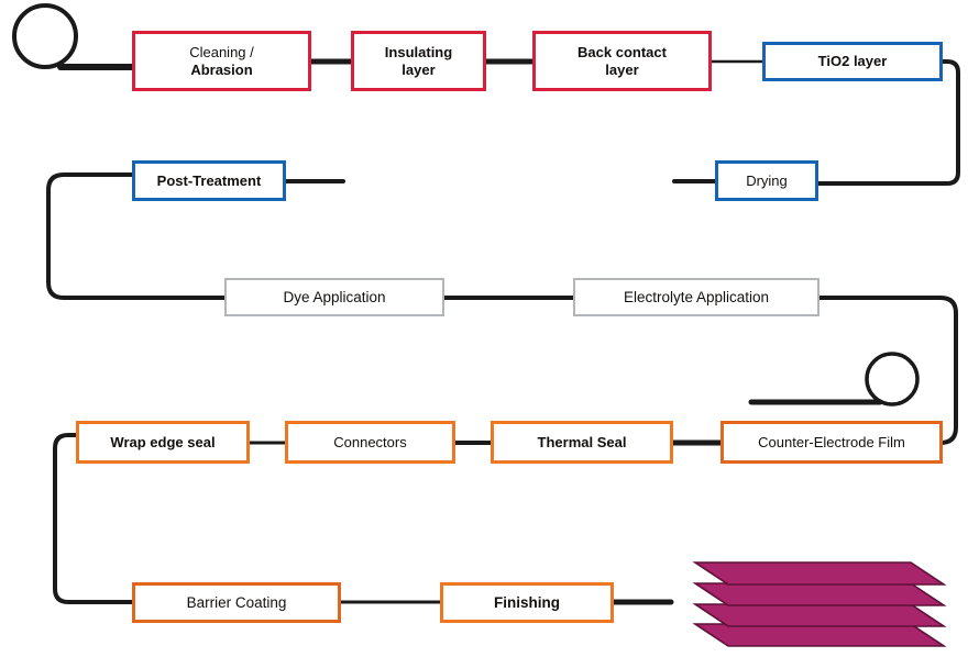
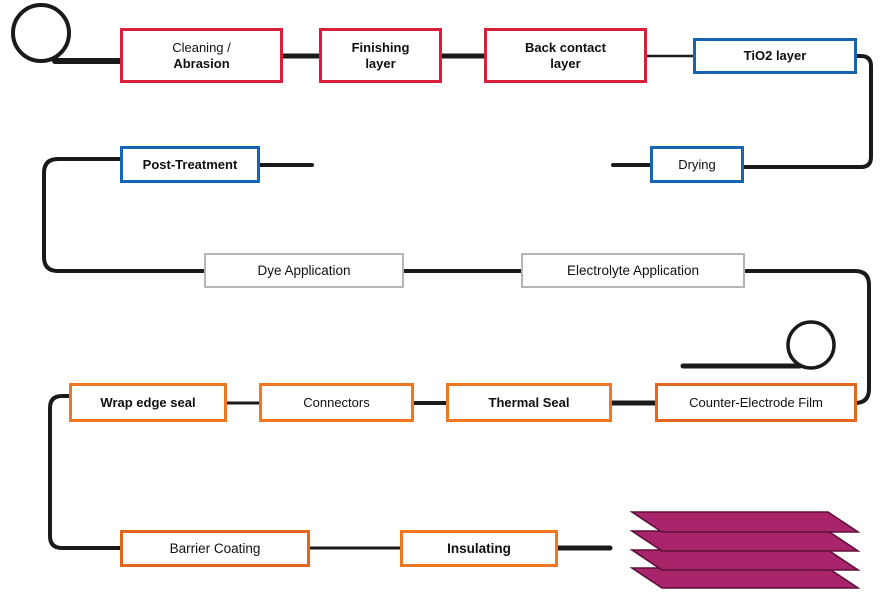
  Cleaning /
  Abrasion
- Insulating
+ Finishing
  layer
  Back contact
  layer
  TiO2 layer
  Post-Treatment
  Drying
  Dye Application
  Electrolyte Application
  Wrap edge seal
  Connectors
  Thermal Seal
  Counter-Electrode Film
  Barrier Coating
- Finishing
+ Insulating
